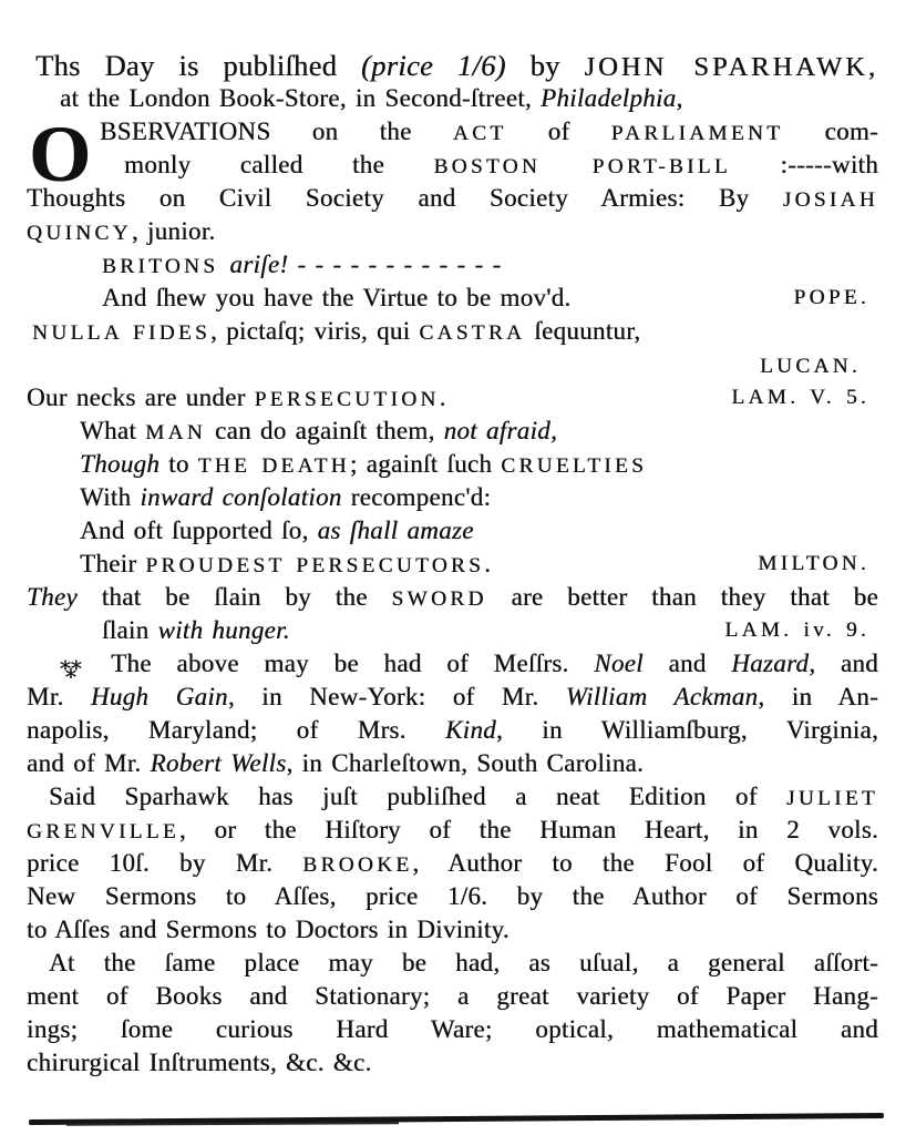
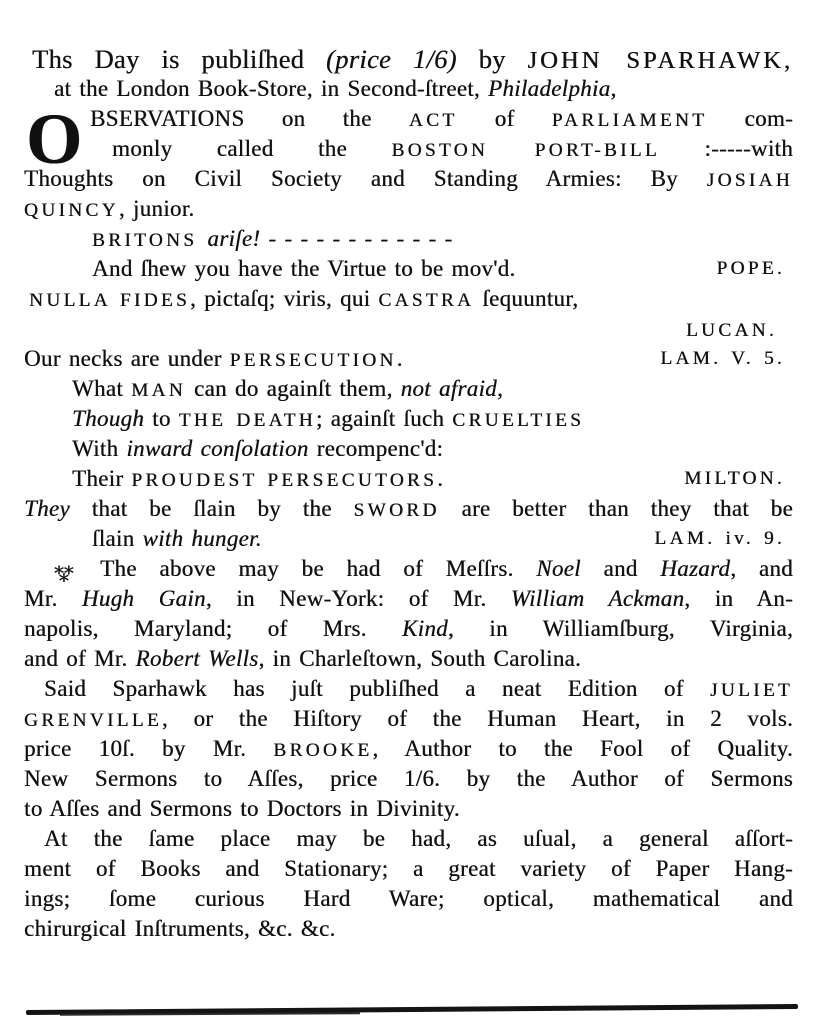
  O
  Ths Day is publiſhed (price 1/6) by JOHN SPARHAWK,
  at the London Book-Store, in Second-ſtreet, Philadelphia,
  BSERVATIONS on the ACT of PARLIAMENT com-
  monly called the BOSTON PORT-BILL :-----with
- Thoughts on Civil Society and Society Armies: By JOSIAH
+ Thoughts on Civil Society and Standing Armies: By JOSIAH
  QUINCY, junior.
  BRITONS ariſe! - - - - - - - - - - - -
  POPE.
  And ſhew you have the Virtue to be mov'd.
  NULLA FIDES, pictaſq; viris, qui CASTRA ſequuntur,
  LUCAN.
  LAM. V. 5.
  Our necks are under PERSECUTION.
  What MAN can do againſt them, not afraid,
  Though to THE DEATH; againſt ſuch CRUELTIES
  With inward conſolation recompenc'd:
- And oft ſupported ſo, as ſhall amaze
  MILTON.
  Their PROUDEST PERSECUTORS.
  They that be ſlain by the SWORD are better than they that be
  LAM. iv. 9.
  ſlain with hunger.
  Mr. Hugh Gain, in New-York: of Mr. William Ackman, in An-
  napolis, Maryland; of Mrs. Kind, in Williamſburg, Virginia,
  and of Mr. Robert Wells, in Charleſtown, South Carolina.
  Said Sparhawk has juſt publiſhed a neat Edition of JULIET
  GRENVILLE, or the Hiſtory of the Human Heart, in 2 vols.
  price 10ſ. by Mr. BROOKE, Author to the Fool of Quality.
  New Sermons to Aſſes, price 1/6. by the Author of Sermons
  to Aſſes and Sermons to Doctors in Divinity.
  At the ſame place may be had, as uſual, a general aſſort-
  ment of Books and Stationary; a great variety of Paper Hang-
  ings; ſome curious Hard Ware; optical, mathematical and
  chirurgical Inſtruments, &c. &c.
